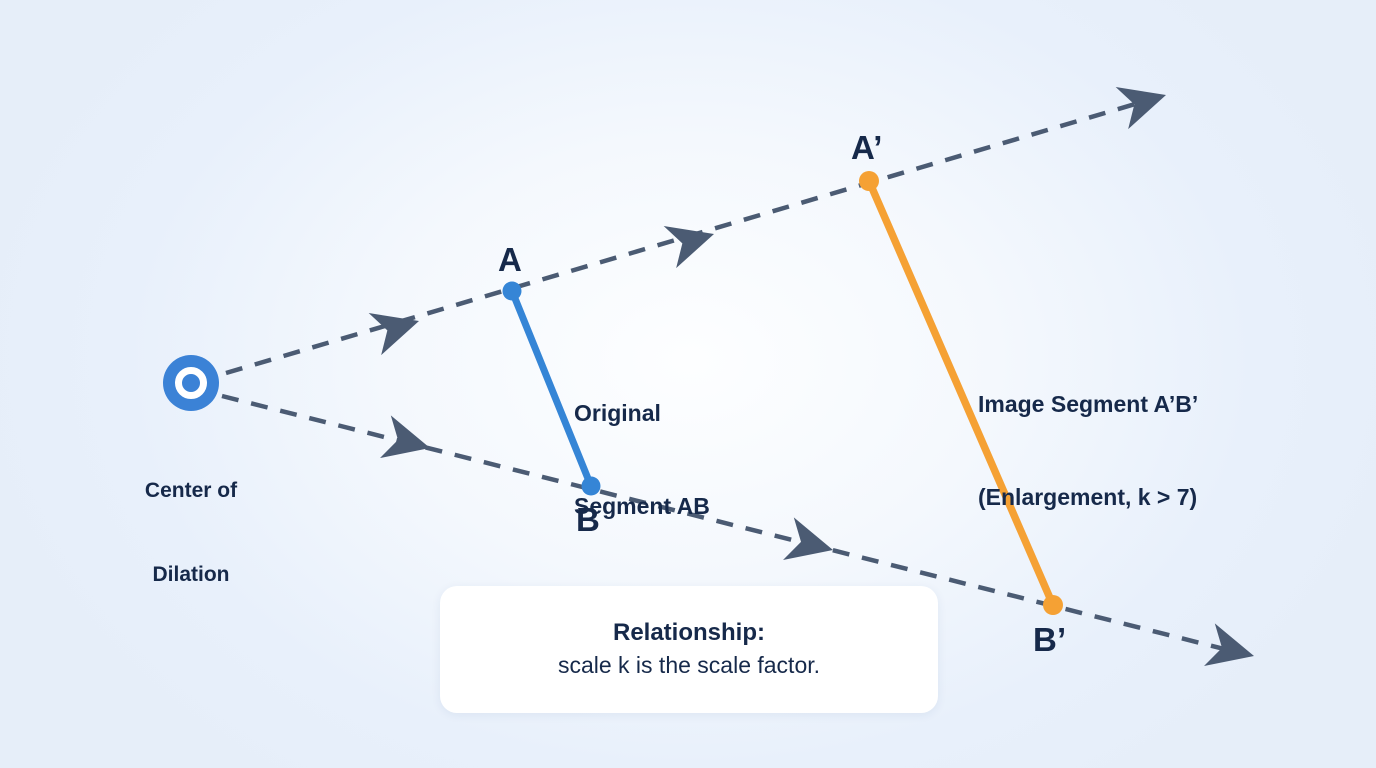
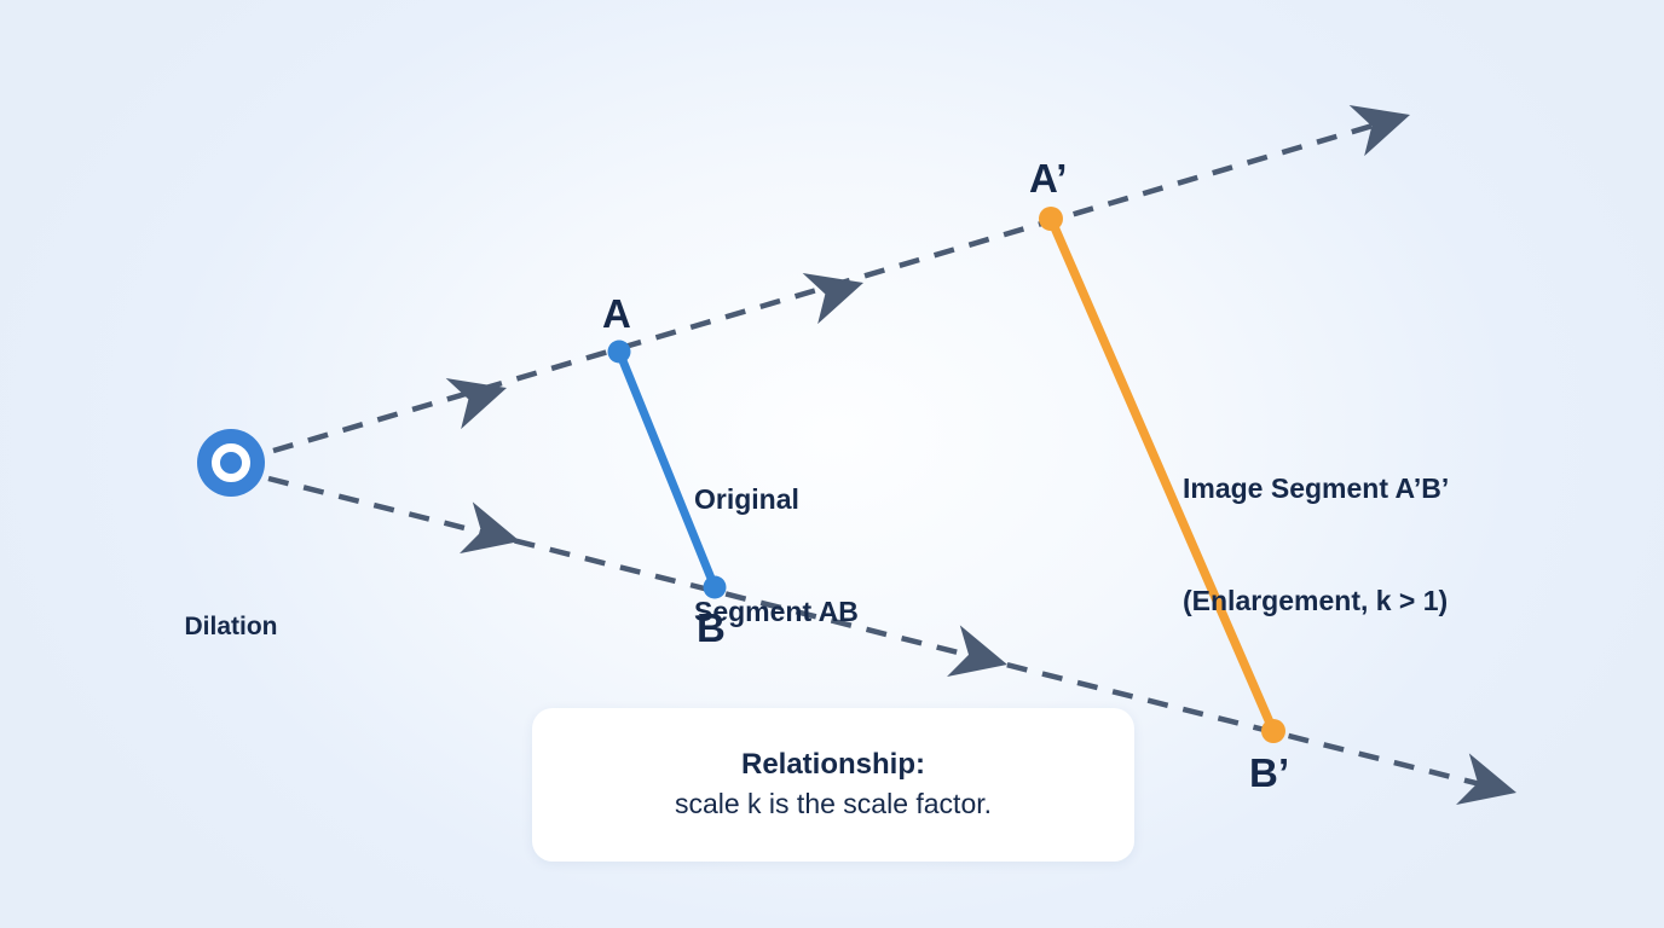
  A
  B
  A’
  B’
- Center of
  Dilation
  Original
  Segment AB
  Image Segment A’B’
- (Enlargement, k > 7)
+ (Enlargement, k > 1)
  Relationship:
  scale k is the scale factor.
